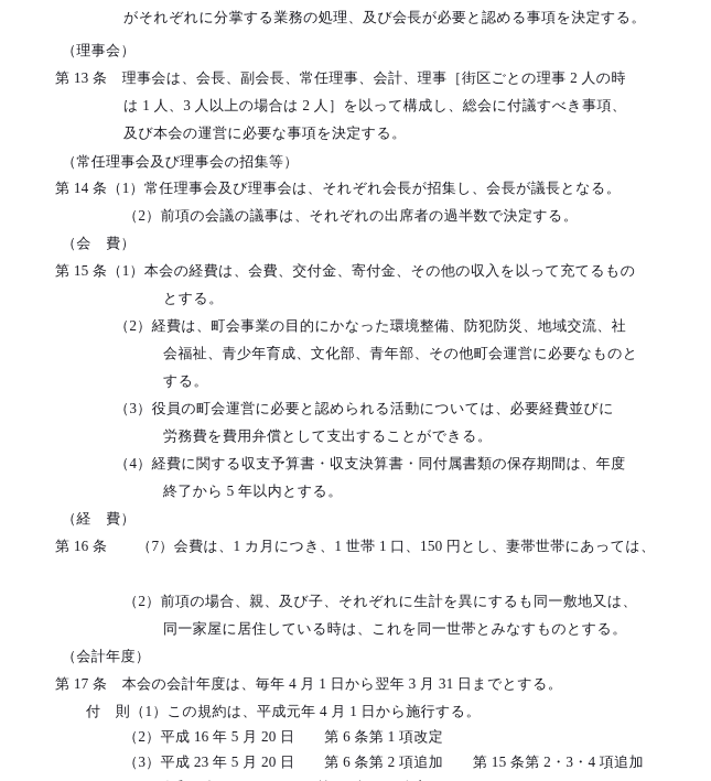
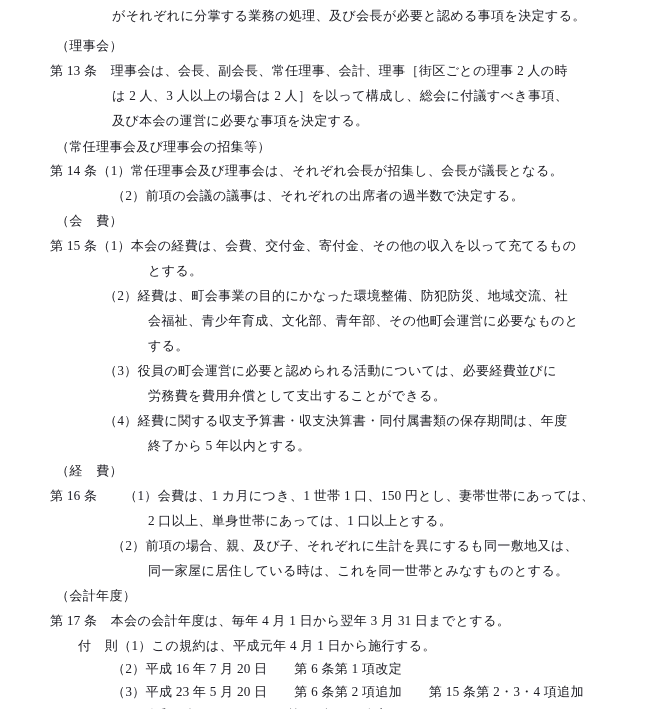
  がそれぞれに分掌する業務の処理、及び会長が必要と認める事項を決定する。
  （理事会）
  第 13 条 理事会は、会長、副会長、常任理事、会計、理事［街区ごとの理事 2 人の時
- は 1 人、3 人以上の場合は 2 人］を以って構成し、総会に付議すべき事項、
+ は 2 人、3 人以上の場合は 2 人］を以って構成し、総会に付議すべき事項、
  及び本会の運営に必要な事項を決定する。
  （常任理事会及び理事会の招集等）
  第 14 条（1）常任理事会及び理事会は、それぞれ会長が招集し、会長が議長となる。
  （2）前項の会議の議事は、それぞれの出席者の過半数で決定する。
  （会 費）
  第 15 条（1）本会の経費は、会費、交付金、寄付金、その他の収入を以って充てるもの
  とする。
  （2）経費は、町会事業の目的にかなった環境整備、防犯防災、地域交流、社
  会福祉、青少年育成、文化部、青年部、その他町会運営に必要なものと
  する。
  （3）役員の町会運営に必要と認められる活動については、必要経費並びに
  労務費を費用弁償として支出することができる。
  （4）経費に関する収支予算書・収支決算書・同付属書類の保存期間は、年度
  終了から 5 年以内とする。
  （経 費）
- 第 16 条 （7）会費は、1 カ月につき、1 世帯 1 口、150 円とし、妻帯世帯にあっては、
+ 第 16 条 （1）会費は、1 カ月につき、1 世帯 1 口、150 円とし、妻帯世帯にあっては、
+ 2 口以上、単身世帯にあっては、1 口以上とする。
  （2）前項の場合、親、及び子、それぞれに生計を異にするも同一敷地又は、
  同一家屋に居住している時は、これを同一世帯とみなすものとする。
  （会計年度）
  第 17 条 本会の会計年度は、毎年 4 月 1 日から翌年 3 月 31 日までとする。
  付 則（1）この規約は、平成元年 4 月 1 日から施行する。
- （2）平成 16 年 5 月 20 日 第 6 条第 1 項改定
+ （2）平成 16 年 7 月 20 日 第 6 条第 1 項改定
  （3）平成 23 年 5 月 20 日 第 6 条第 2 項追加 第 15 条第 2・3・4 項追加
